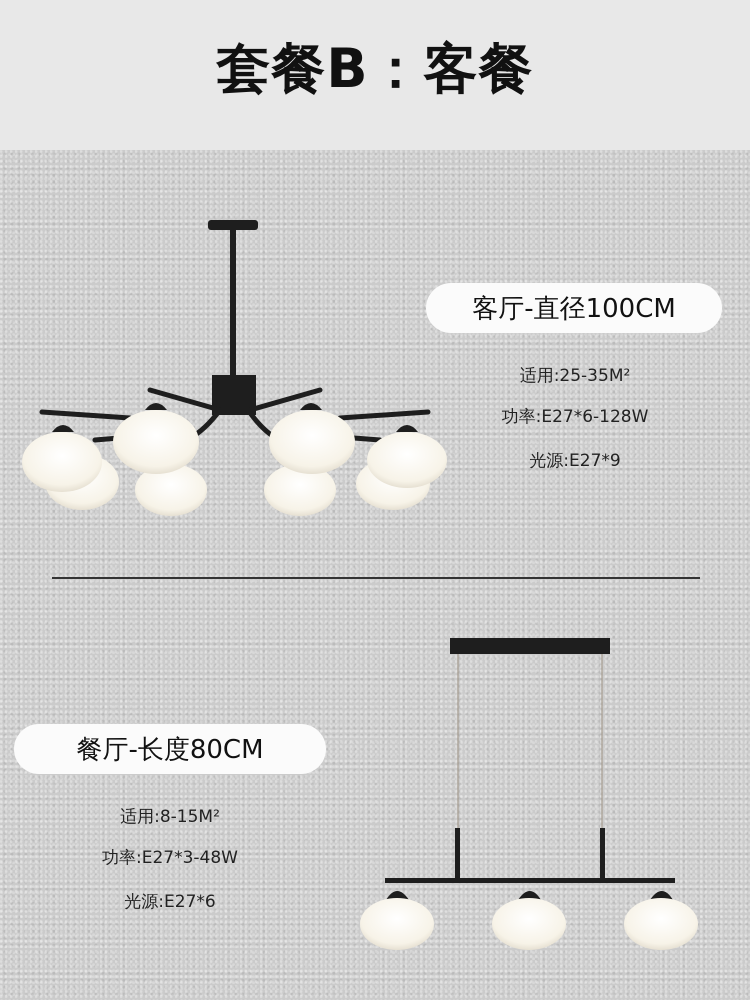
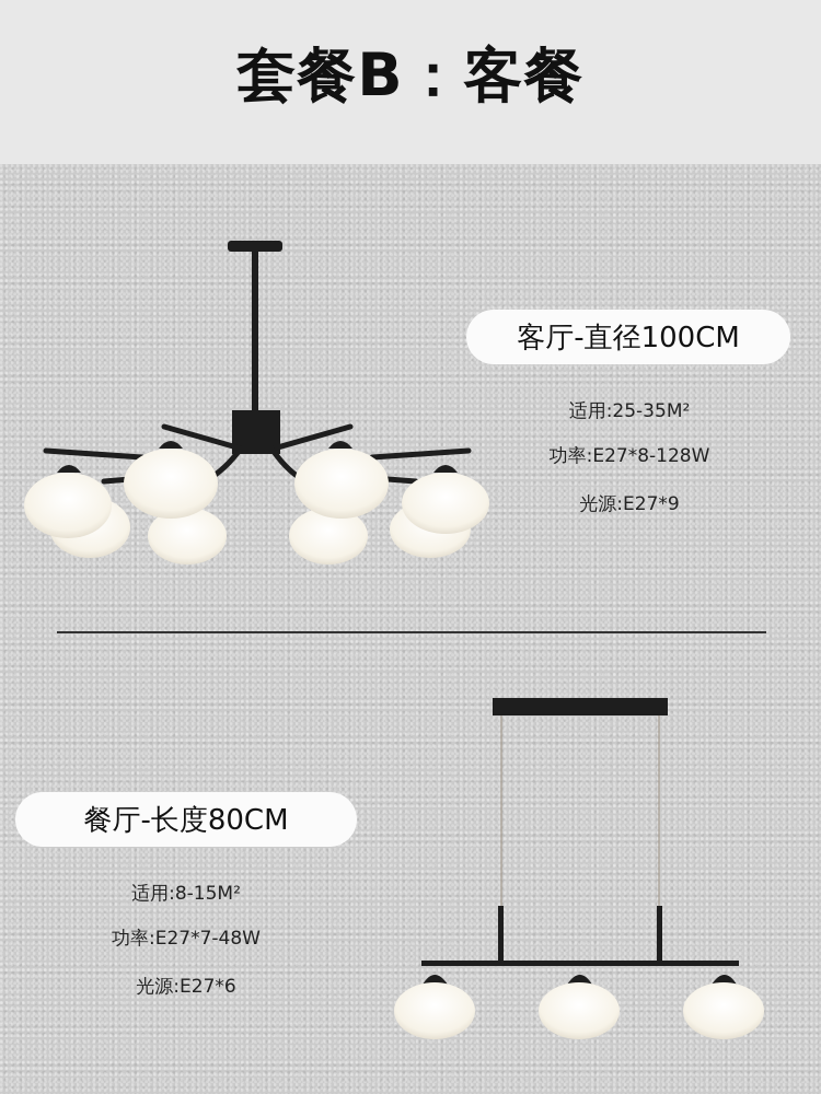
  套餐B：客餐
  客厅-直径100CM
  适用:25-35M²
- 功率:E27*6-128W
+ 功率:E27*8-128W
  光源:E27*9
  餐厅-长度80CM
  适用:8-15M²
- 功率:E27*3-48W
+ 功率:E27*7-48W
  光源:E27*6
